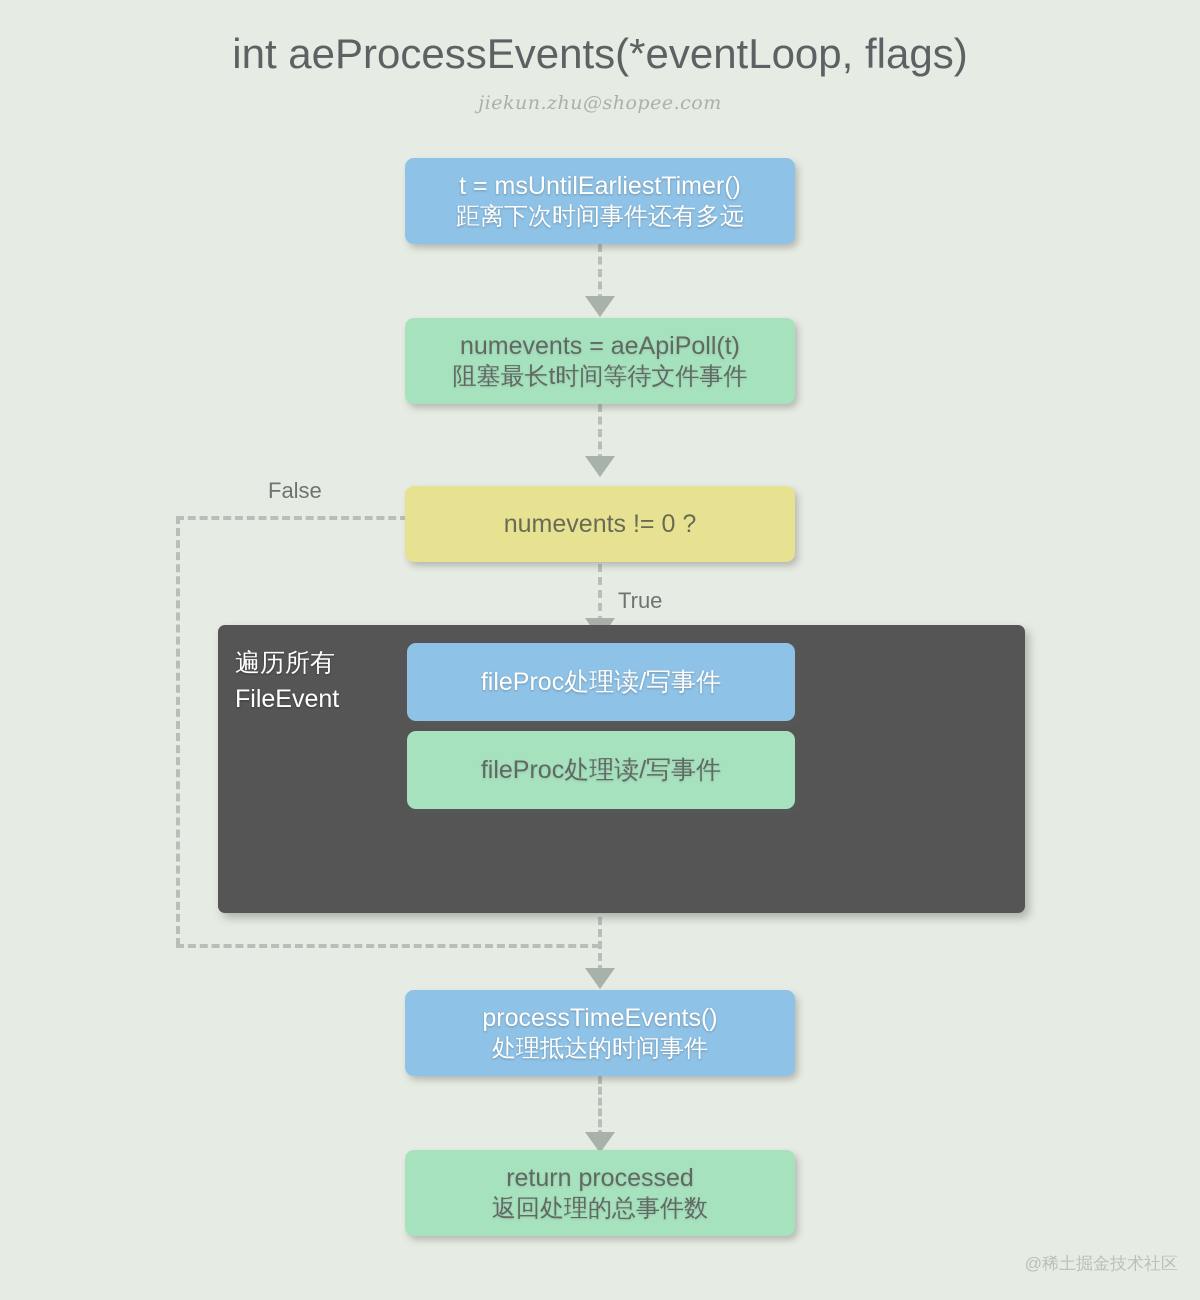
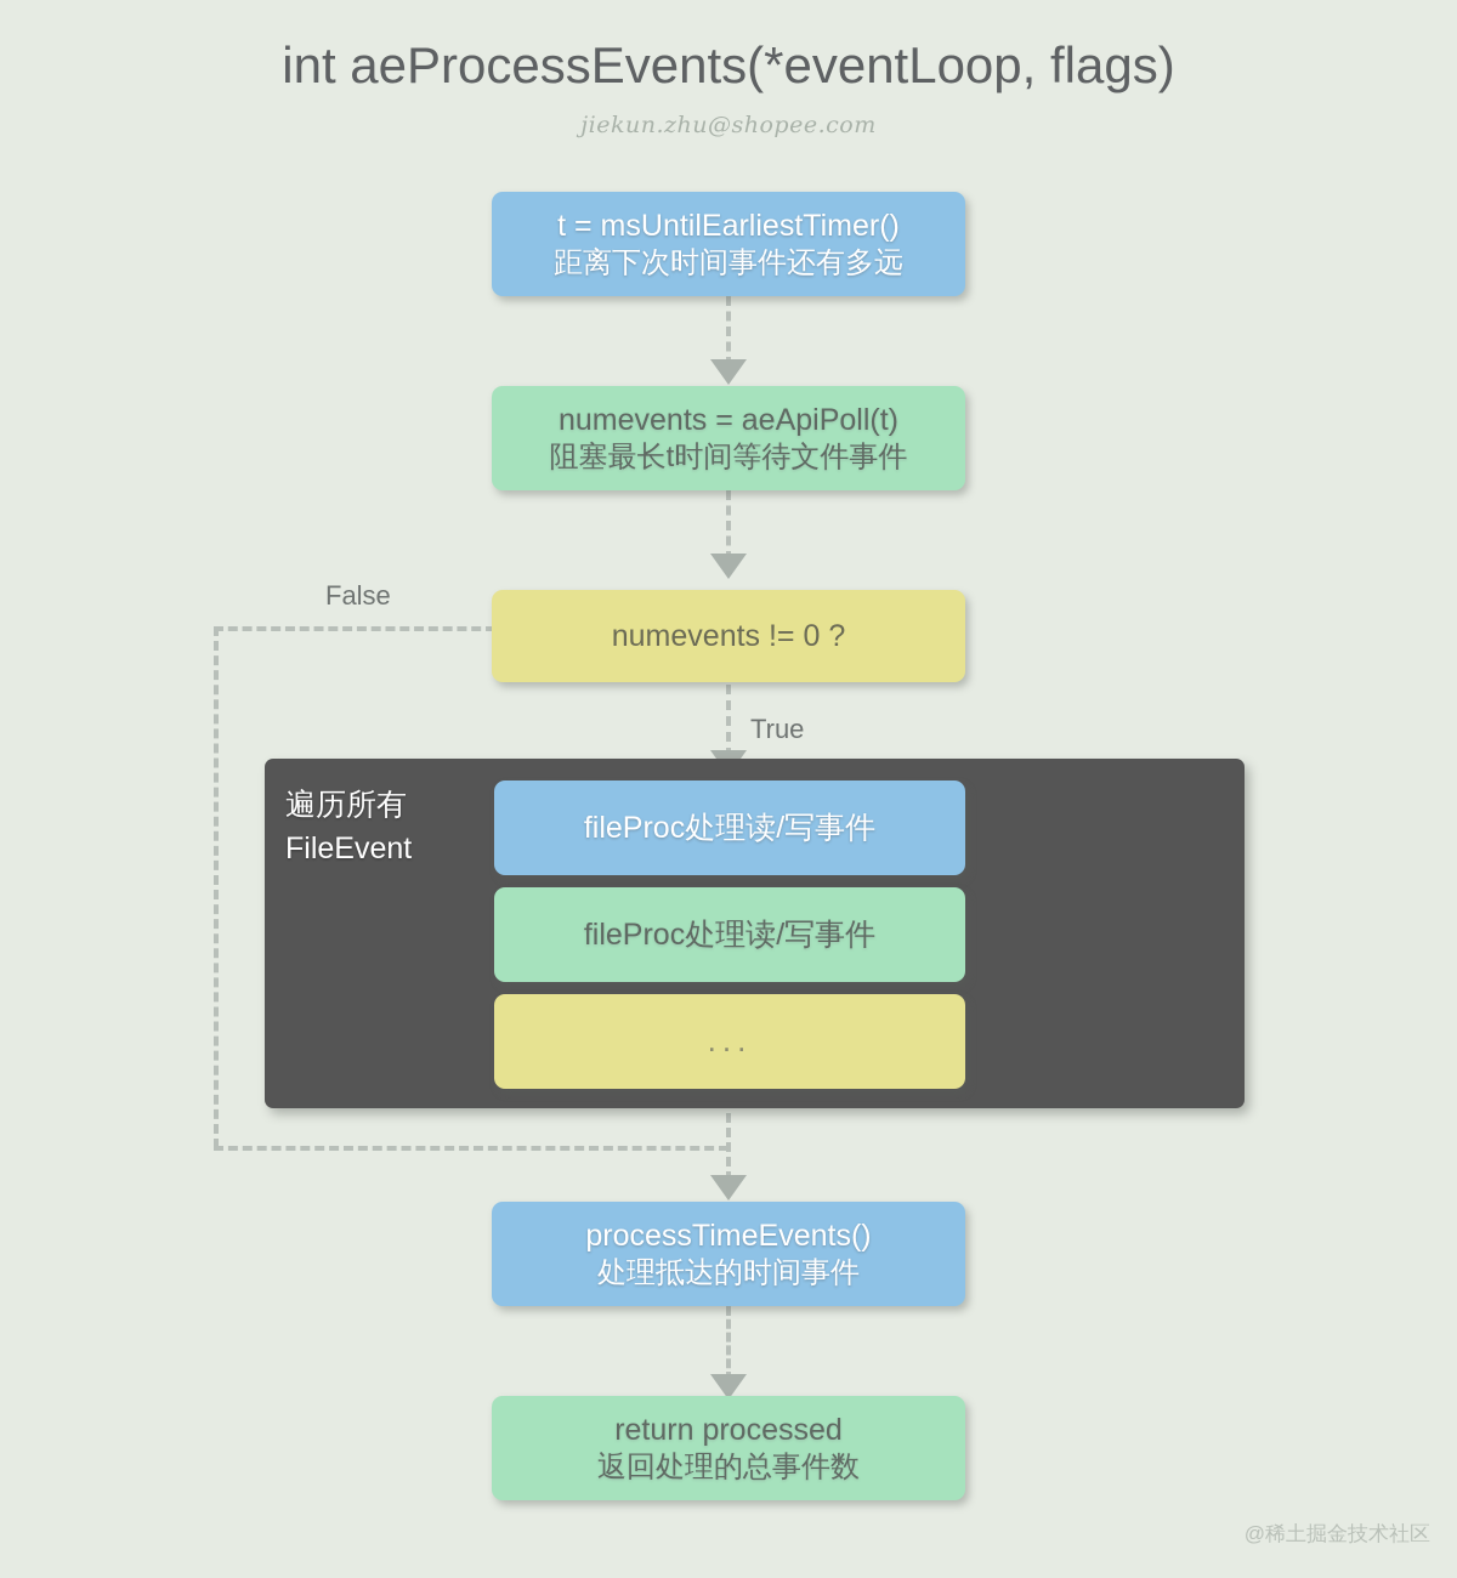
  int aeProcessEvents(*eventLoop, flags)
  jiekun.zhu@shopee.com
  True
  False
  遍历所有
  FileEvent
  t = msUntilEarliestTimer()
  距离下次时间事件还有多远
  numevents = aeApiPoll(t)
  阻塞最长t时间等待文件事件
  numevents != 0 ?
  fileProc处理读/写事件
  fileProc处理读/写事件
+ ...
  processTimeEvents()
  处理抵达的时间事件
  return processed
  返回处理的总事件数
  @稀土掘金技术社区
